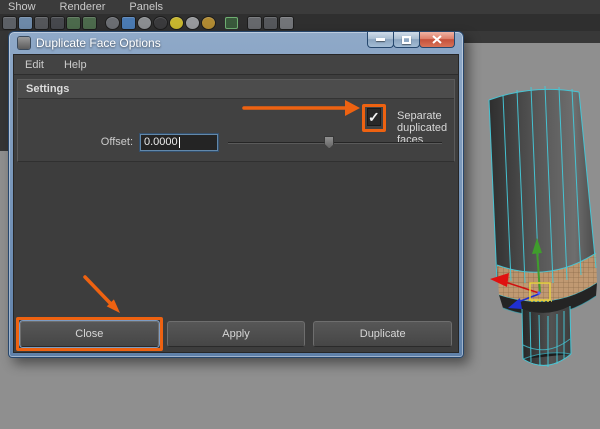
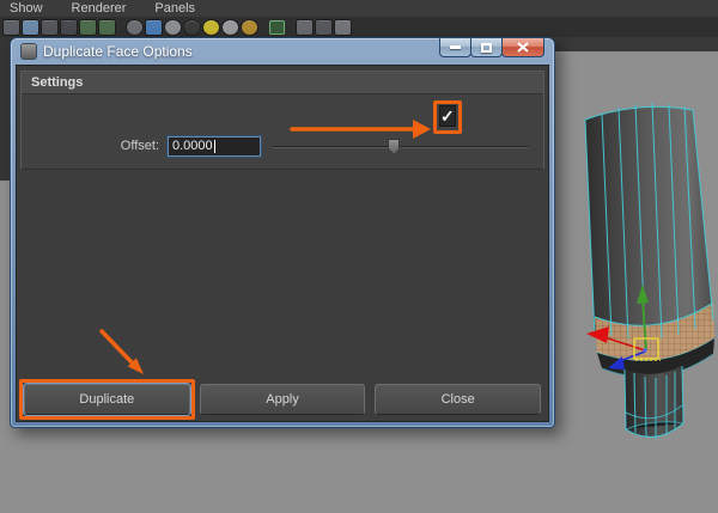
  Show
  Renderer
  Panels
  Duplicate Face Options
- Edit
- Help
  Settings
  ✓
- Separate duplicated faces
  Offset:
  0.0000
- Close
+ Duplicate
  Apply
- Duplicate
+ Close
